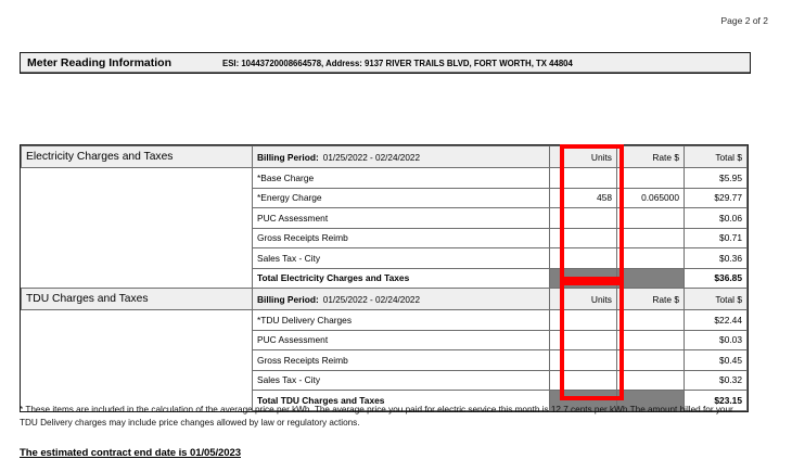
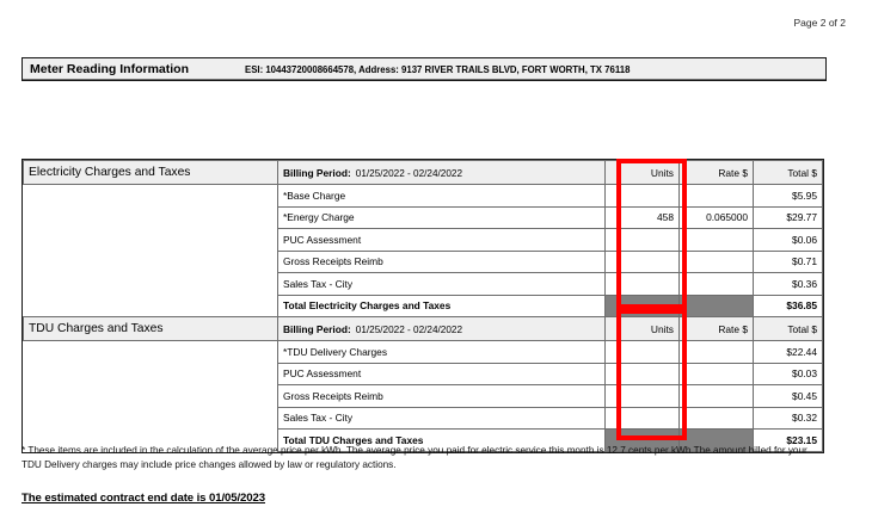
  Page 2 of 2
  Meter Reading Information
- ESI: 10443720008664578, Address: 9137 RIVER TRAILS BLVD, FORT WORTH, TX 44804
+ ESI: 10443720008664578, Address: 9137 RIVER TRAILS BLVD, FORT WORTH, TX 76118
  Electricity Charges and Taxes	Billing Period: 01/25/2022 - 02/24/2022	Units	Rate $	Total $
  	*Base Charge			$5.95
  *Energy Charge	458	0.065000	$29.77
  PUC Assessment			$0.06
  Gross Receipts Reimb			$0.71
  Sales Tax - City			$0.36
  Total Electricity Charges and Taxes			$36.85
  TDU Charges and Taxes	Billing Period: 01/25/2022 - 02/24/2022	Units	Rate $	Total $
  	*TDU Delivery Charges			$22.44
  PUC Assessment			$0.03
  Gross Receipts Reimb			$0.45
  Sales Tax - City			$0.32
  Total TDU Charges and Taxes			$23.15
  * These items are included in the calculation of the average price per kWh. The average price you paid for electric service this month is 12.7 cents per kWh.The amount billed for your TDU Delivery charges may include price changes allowed by law or regulatory actions.
  The estimated contract end date is 01/05/2023
